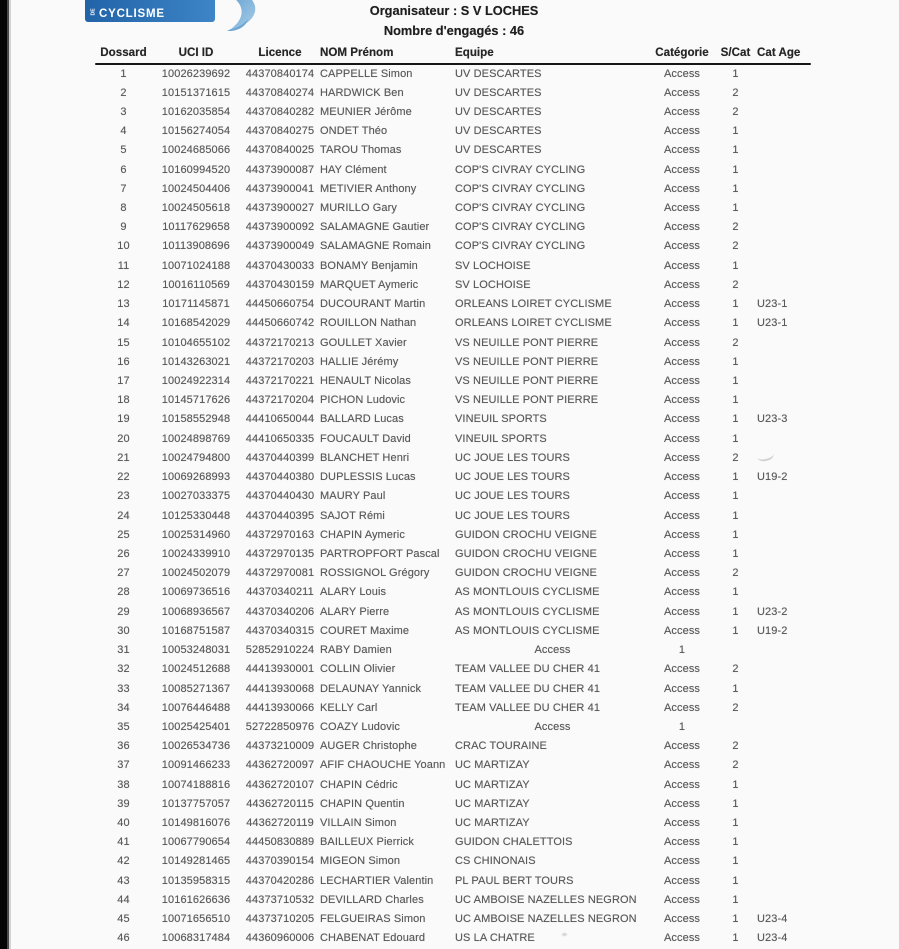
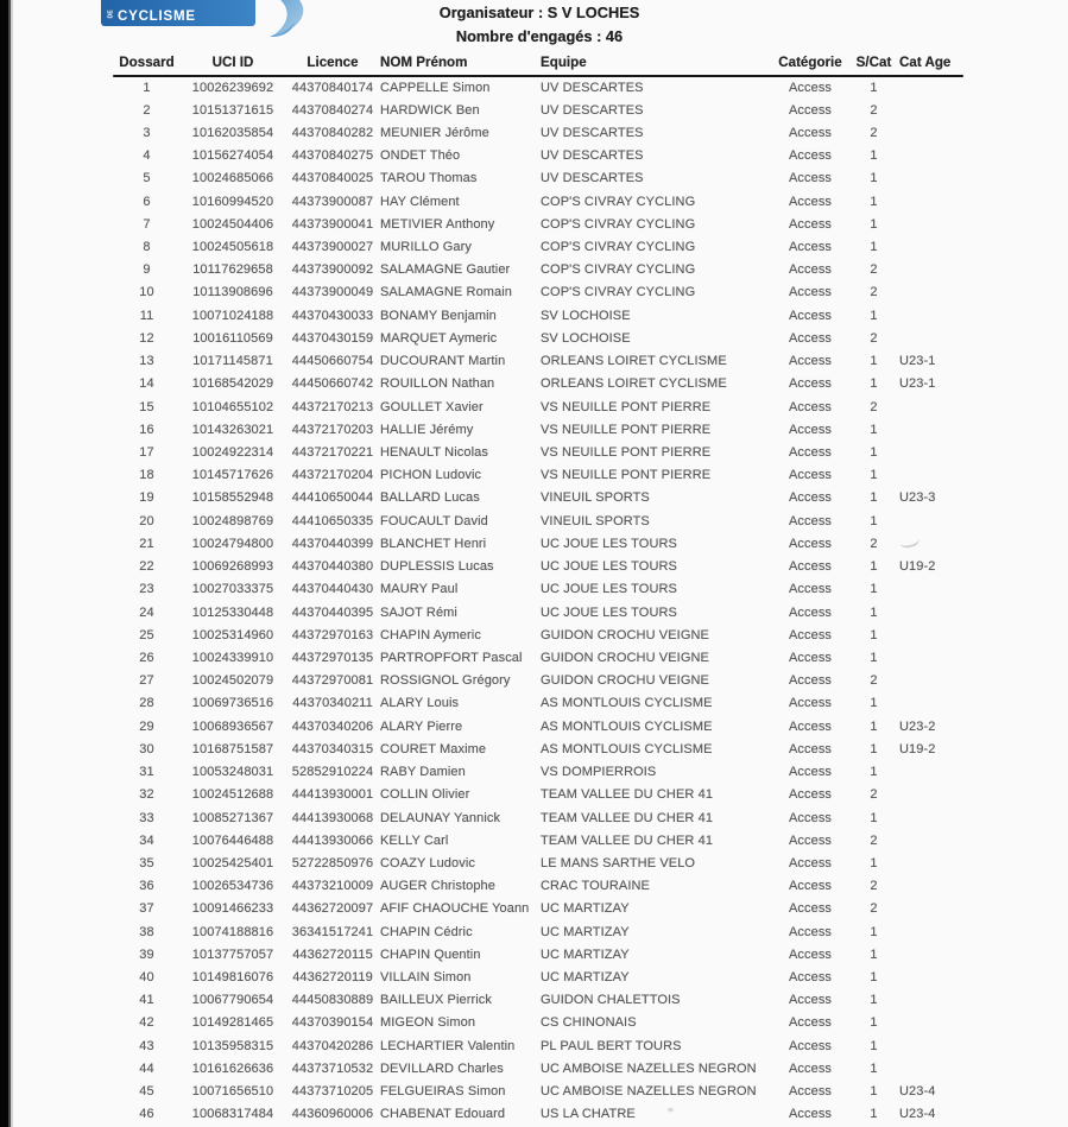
  CYCLISME
  Organisateur : S V LOCHES
  Nombre d'engagés : 46
  Dossard
  UCI ID
  Licence
  NOM Prénom
  Equipe
  Catégorie
  S/Cat
  Cat Age
  1
  10026239692
  44370840174
  CAPPELLE Simon
  UV DESCARTES
  Access
  1
  2
  10151371615
  44370840274
  HARDWICK Ben
  UV DESCARTES
  Access
  2
  3
  10162035854
  44370840282
  MEUNIER Jérôme
  UV DESCARTES
  Access
  2
  4
  10156274054
  44370840275
  ONDET Théo
  UV DESCARTES
  Access
  1
  5
  10024685066
  44370840025
  TAROU Thomas
  UV DESCARTES
  Access
  1
  6
  10160994520
  44373900087
  HAY Clément
  COP'S CIVRAY CYCLING
  Access
  1
  7
  10024504406
  44373900041
  METIVIER Anthony
  COP'S CIVRAY CYCLING
  Access
  1
  8
  10024505618
  44373900027
  MURILLO Gary
  COP'S CIVRAY CYCLING
  Access
  1
  9
  10117629658
  44373900092
  SALAMAGNE Gautier
  COP'S CIVRAY CYCLING
  Access
  2
  10
  10113908696
  44373900049
  SALAMAGNE Romain
  COP'S CIVRAY CYCLING
  Access
  2
  11
  10071024188
  44370430033
  BONAMY Benjamin
  SV LOCHOISE
  Access
  1
  12
  10016110569
  44370430159
  MARQUET Aymeric
  SV LOCHOISE
  Access
  2
  13
  10171145871
  44450660754
  DUCOURANT Martin
  ORLEANS LOIRET CYCLISME
  Access
  1
  U23-1
  14
  10168542029
  44450660742
  ROUILLON Nathan
  ORLEANS LOIRET CYCLISME
  Access
  1
  U23-1
  15
  10104655102
  44372170213
  GOULLET Xavier
  VS NEUILLE PONT PIERRE
  Access
  2
  16
  10143263021
  44372170203
  HALLIE Jérémy
  VS NEUILLE PONT PIERRE
  Access
  1
  17
  10024922314
  44372170221
  HENAULT Nicolas
  VS NEUILLE PONT PIERRE
  Access
  1
  18
  10145717626
  44372170204
  PICHON Ludovic
  VS NEUILLE PONT PIERRE
  Access
  1
  19
  10158552948
  44410650044
  BALLARD Lucas
  VINEUIL SPORTS
  Access
  1
  U23-3
  20
  10024898769
  44410650335
  FOUCAULT David
  VINEUIL SPORTS
  Access
  1
  21
  10024794800
  44370440399
  BLANCHET Henri
  UC JOUE LES TOURS
  Access
  2
  22
  10069268993
  44370440380
  DUPLESSIS Lucas
  UC JOUE LES TOURS
  Access
  1
  U19-2
  23
  10027033375
  44370440430
  MAURY Paul
  UC JOUE LES TOURS
  Access
  1
  24
  10125330448
  44370440395
  SAJOT Rémi
  UC JOUE LES TOURS
  Access
  1
  25
  10025314960
  44372970163
  CHAPIN Aymeric
  GUIDON CROCHU VEIGNE
  Access
  1
  26
  10024339910
  44372970135
  PARTROPFORT Pascal
  GUIDON CROCHU VEIGNE
  Access
  1
  27
  10024502079
  44372970081
  ROSSIGNOL Grégory
  GUIDON CROCHU VEIGNE
  Access
  2
  28
  10069736516
  44370340211
  ALARY Louis
  AS MONTLOUIS CYCLISME
  Access
  1
  29
  10068936567
  44370340206
  ALARY Pierre
  AS MONTLOUIS CYCLISME
  Access
  1
  U23-2
  30
  10168751587
  44370340315
  COURET Maxime
  AS MONTLOUIS CYCLISME
  Access
  1
  U19-2
  31
  10053248031
  52852910224
  RABY Damien
+ VS DOMPIERROIS
  Access
  1
  32
  10024512688
  44413930001
  COLLIN Olivier
  TEAM VALLEE DU CHER 41
  Access
  2
  33
  10085271367
  44413930068
  DELAUNAY Yannick
  TEAM VALLEE DU CHER 41
  Access
  1
  34
  10076446488
  44413930066
  KELLY Carl
  TEAM VALLEE DU CHER 41
  Access
  2
  35
  10025425401
  52722850976
  COAZY Ludovic
+ LE MANS SARTHE VELO
  Access
  1
  36
  10026534736
  44373210009
  AUGER Christophe
  CRAC TOURAINE
  Access
  2
  37
  10091466233
  44362720097
  AFIF CHAOUCHE Yoann
  UC MARTIZAY
  Access
  2
  38
  10074188816
- 44362720107
+ 36341517241
  CHAPIN Cédric
  UC MARTIZAY
  Access
  1
  39
  10137757057
  44362720115
  CHAPIN Quentin
  UC MARTIZAY
  Access
  1
  40
  10149816076
  44362720119
  VILLAIN Simon
  UC MARTIZAY
  Access
  1
  41
  10067790654
  44450830889
  BAILLEUX Pierrick
  GUIDON CHALETTOIS
  Access
  1
  42
  10149281465
  44370390154
  MIGEON Simon
  CS CHINONAIS
  Access
  1
  43
  10135958315
  44370420286
  LECHARTIER Valentin
  PL PAUL BERT TOURS
  Access
  1
  44
  10161626636
  44373710532
  DEVILLARD Charles
  UC AMBOISE NAZELLES NEGRON
  Access
  1
  45
  10071656510
  44373710205
  FELGUEIRAS Simon
  UC AMBOISE NAZELLES NEGRON
  Access
  1
  U23-4
  46
  10068317484
  44360960006
  CHABENAT Edouard
  US LA CHATRE
  Access
  1
  U23-4
